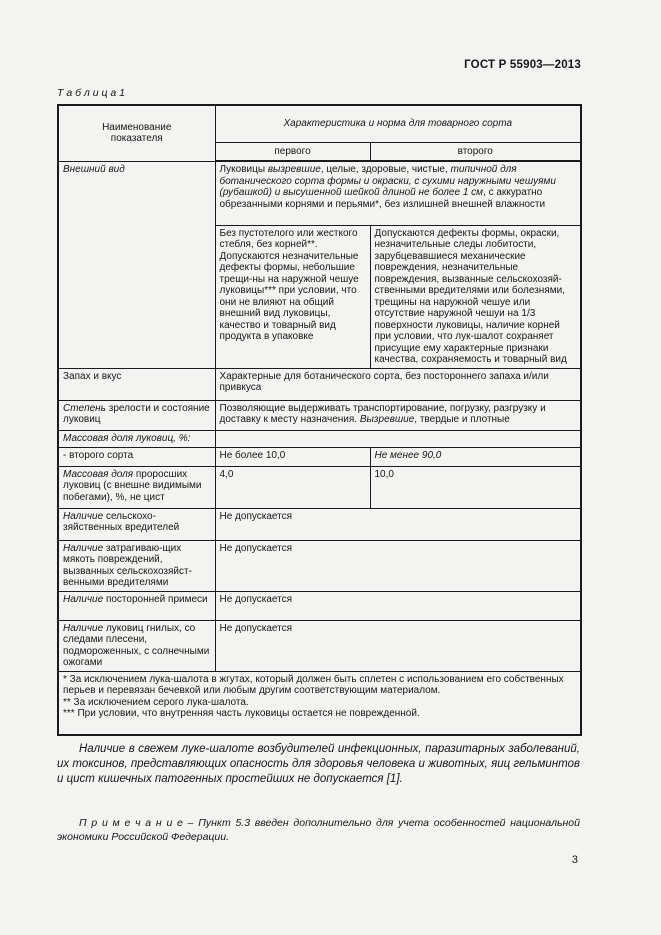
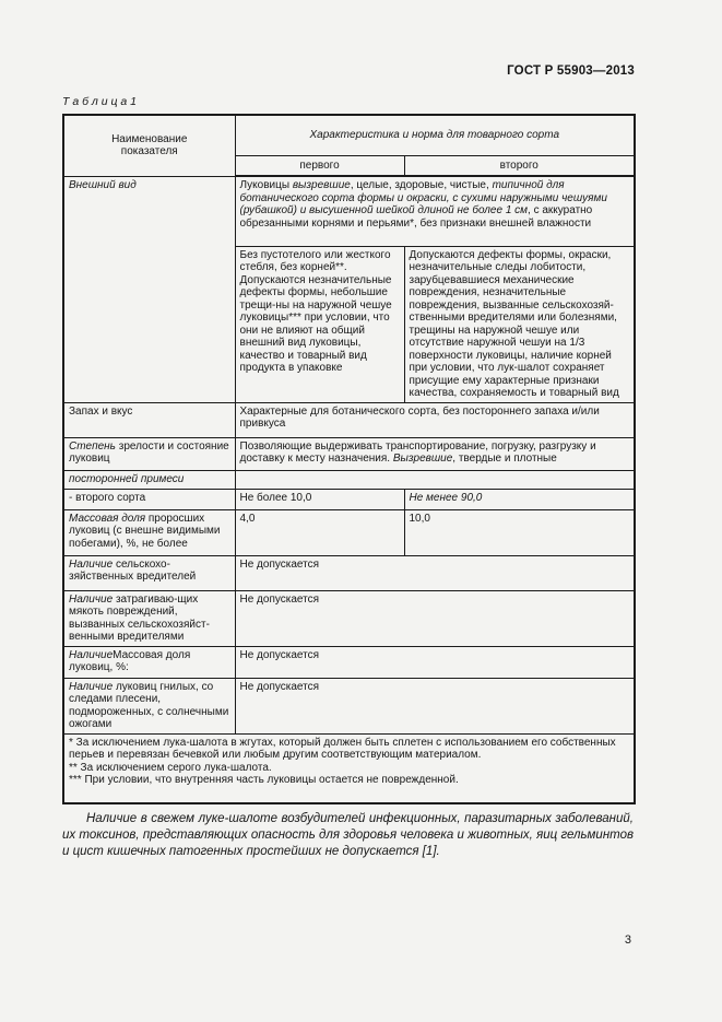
  ГОСТ Р 55903—2013
  Т а б л и ц а 1
  Наименование показателя	Характеристика и норма для товарного сорта
  первого	второго
- Внешний вид	Луковицы вызревшие, целые, здоровые, чистые, типичной для ботанического сорта формы и окраски, с сухими наружными чешуями (рубашкой) и высушенной шейкой длиной не более 1 см, с аккуратно обрезанными корнями и перьями*, без излишней внешней влажности
+ Внешний вид	Луковицы вызревшие, целые, здоровые, чистые, типичной для ботанического сорта формы и окраски, с сухими наружными чешуями (рубашкой) и высушенной шейкой длиной не более 1 см, с аккуратно обрезанными корнями и перьями*, без признаки внешней влажности
  Без пустотелого или жесткого стебля, без корней**. Допускаются незначительные дефекты формы, небольшие трещи-ны на наружной чешуе луковицы*** при условии, что они не влияют на общий внешний вид луковицы, качество и товарный вид продукта в упаковке	Допускаются дефекты формы, окраски, незначительные следы лобитости, зарубцевавшиеся механические повреждения, незначительные повреждения, вызванные сельскохозяй- ственными вредителями или болезнями, трещины на наружной чешуе или отсутствие наружной чешуи на 1/3 поверхности луковицы, наличие корней при условии, что лук-шалот сохраняет присущие ему характерные признаки качества, сохраняемость и товарный вид
  Запах и вкус	Характерные для ботанического сорта, без постороннего запаха и/или привкуса
  Степень зрелости и состояние луковиц	Позволяющие выдерживать транспортирование, погрузку, разгрузку и доставку к месту назначения. Вызревшие, твердые и плотные
- Массовая доля луковиц, %:
+ посторонней примеси
  - второго сорта	Не более 10,0	Не менее 90,0
- Массовая доля проросших луковиц (с внешне видимыми побегами), %, не цист	4,0	10,0
+ Массовая доля проросших луковиц (с внешне видимыми побегами), %, не более	4,0	10,0
  Наличие сельскохо- зяйственных вредителей	Не допускается
  Наличие затрагиваю-щих мякоть повреждений, вызванных сельскохозяйст- венными вредителями	Не допускается
- Наличие посторонней примеси	Не допускается
+ НаличиеМассовая доля луковиц, %:	Не допускается
  Наличие луковиц гнилых, со следами плесени, подмороженных, с солнечными ожогами	Не допускается
  * За исключением лука-шалота в жгутах, который должен быть сплетен с использованием его собственных перьев и перевязан бечевкой или любым другим соответствующим материалом. ** За исключением серого лука-шалота. *** При условии, что внутренняя часть луковицы остается не поврежденной.
  Наличие в свежем луке-шалоте возбудителей инфекционных, паразитарных заболеваний, их токсинов, представляющих опасность для здоровья человека и животных, яиц гельминтов и цист кишечных патогенных простейших не допускается [1].
- П р и м е ч а н и е – Пункт 5.3 введен дополнительно для учета особенностей национальной экономики Российской Федерации.
  3
